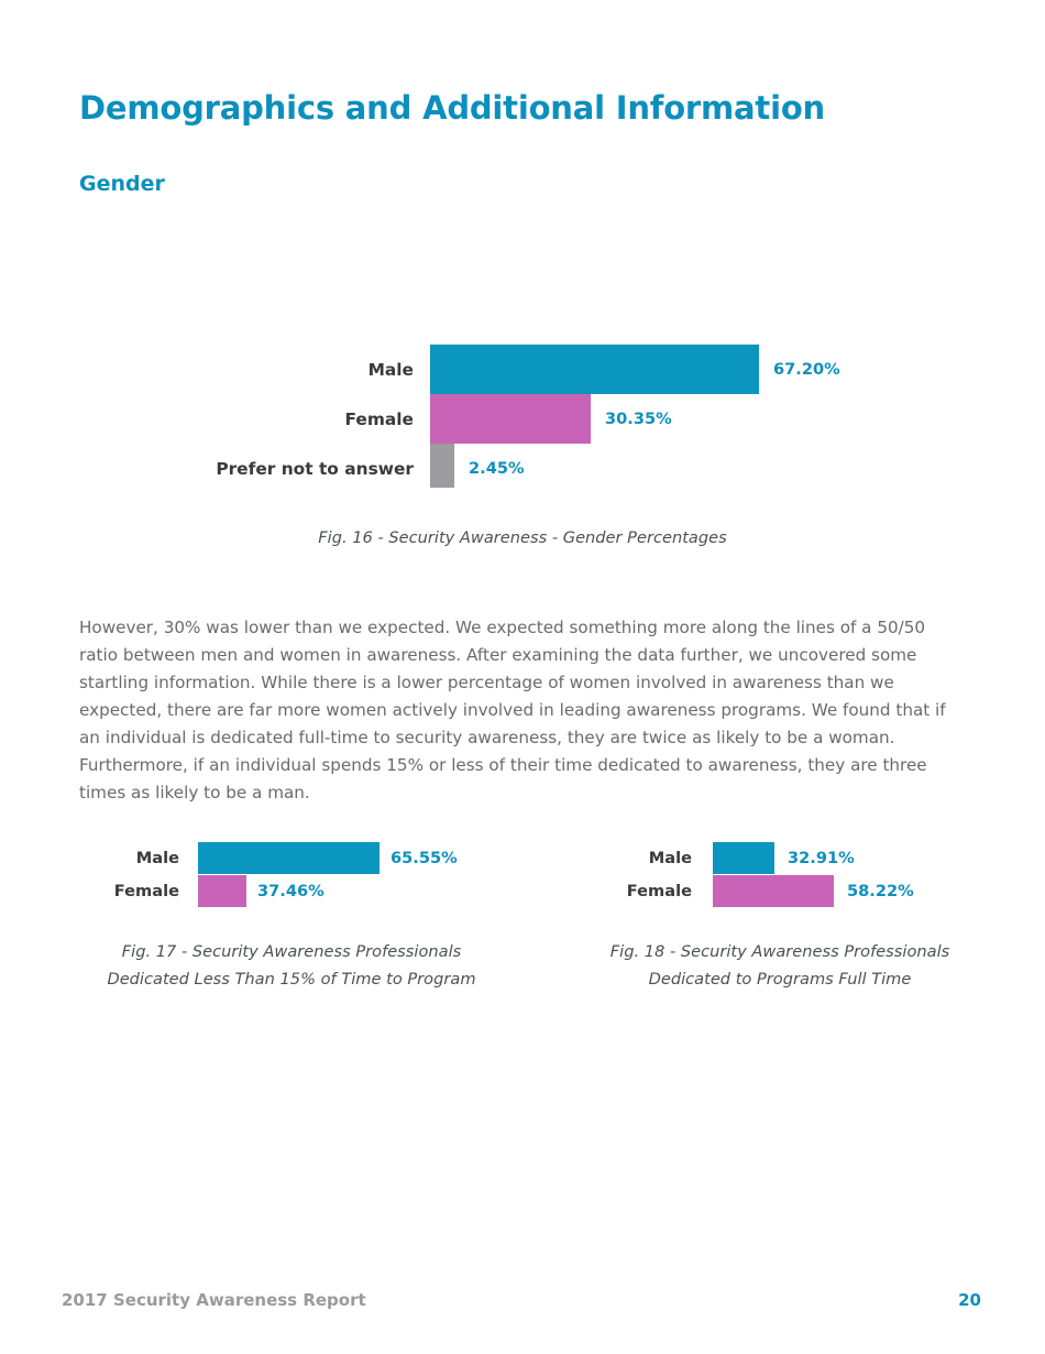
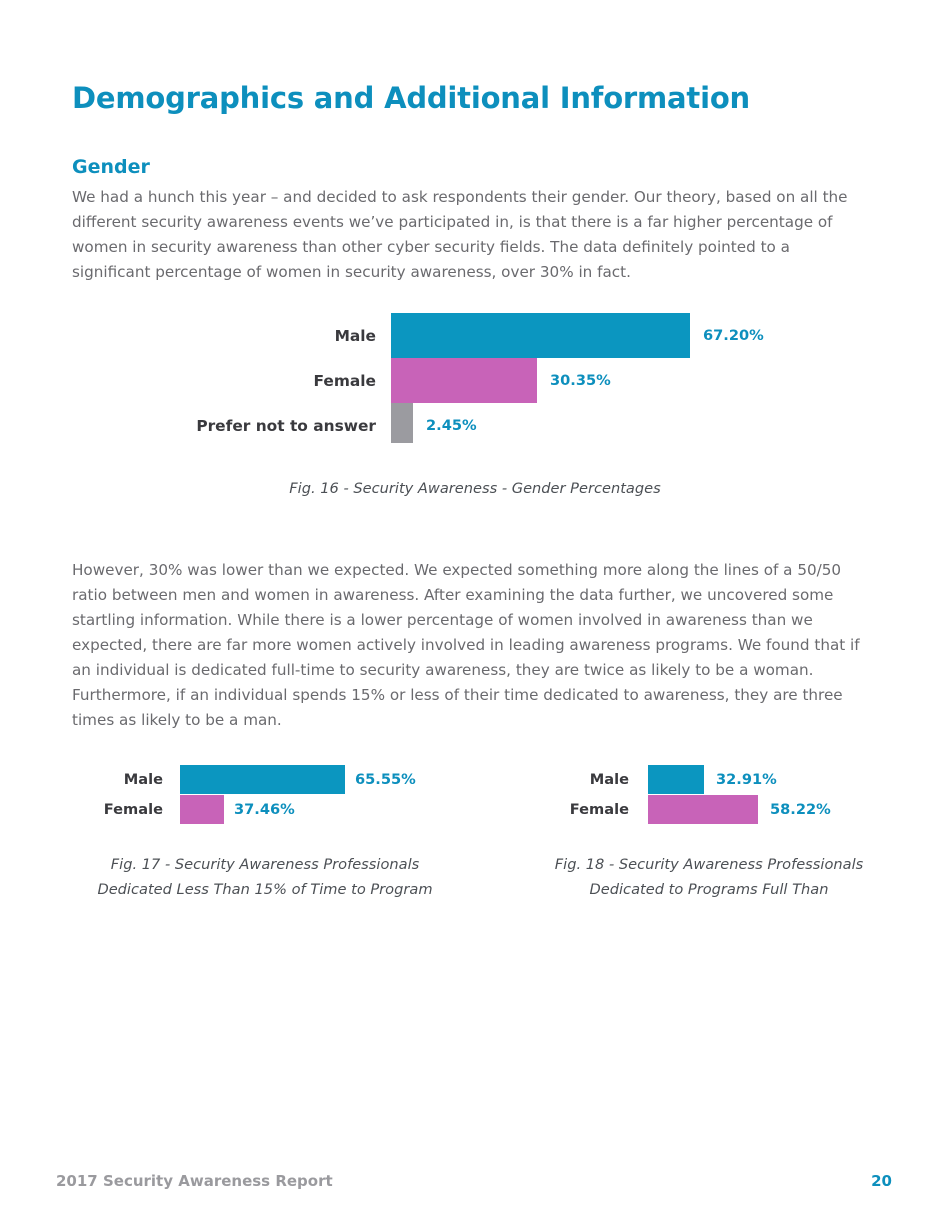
  Demographics and Additional Information
  Gender
+ We had a hunch this year – and decided to ask respondents their gender. Our theory, based on all the different security awareness events we’ve participated in, is that there is a far higher percentage of women in security awareness than other cyber security fields. The data definitely pointed to a significant percentage of women in security awareness, over 30% in fact.
  Male
  67.20%
  Female
  30.35%
  Prefer not to answer
  2.45%
  Fig. 16 - Security Awareness - Gender Percentages
  However, 30% was lower than we expected. We expected something more along the lines of a 50/50 ratio between men and women in awareness. After examining the data further, we uncovered some startling information. While there is a lower percentage of women involved in awareness than we expected, there are far more women actively involved in leading awareness programs. We found that if an individual is dedicated full-time to security awareness, they are twice as likely to be a woman. Furthermore, if an individual spends 15% or less of their time dedicated to awareness, they are three times as likely to be a man.
  Male
  65.55%
  Female
  37.46%
  Fig. 17 - Security Awareness Professionals
  Dedicated Less Than 15% of Time to Program
  Male
  32.91%
  Female
  58.22%
  Fig. 18 - Security Awareness Professionals
- Dedicated to Programs Full Time
+ Dedicated to Programs Full Than
  2017 Security Awareness Report
  20
